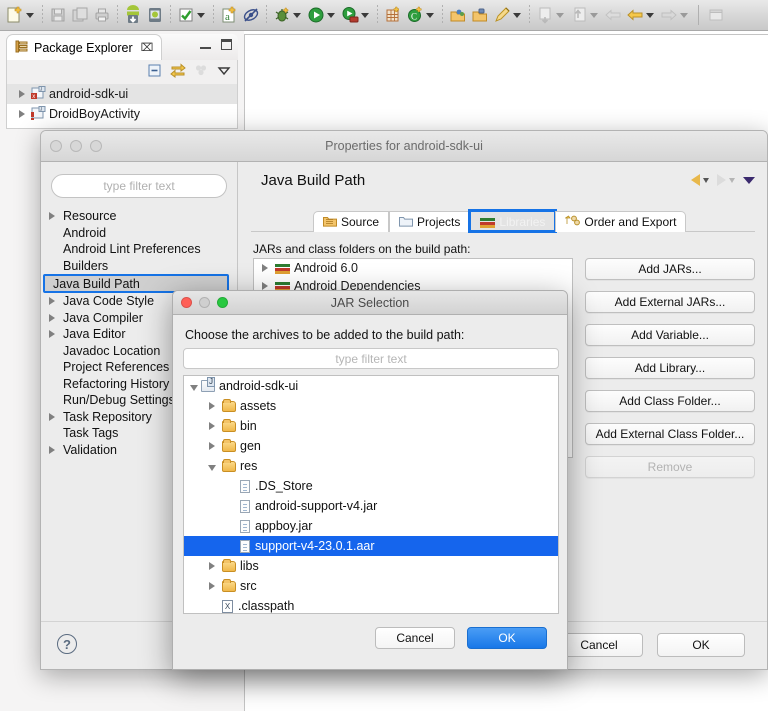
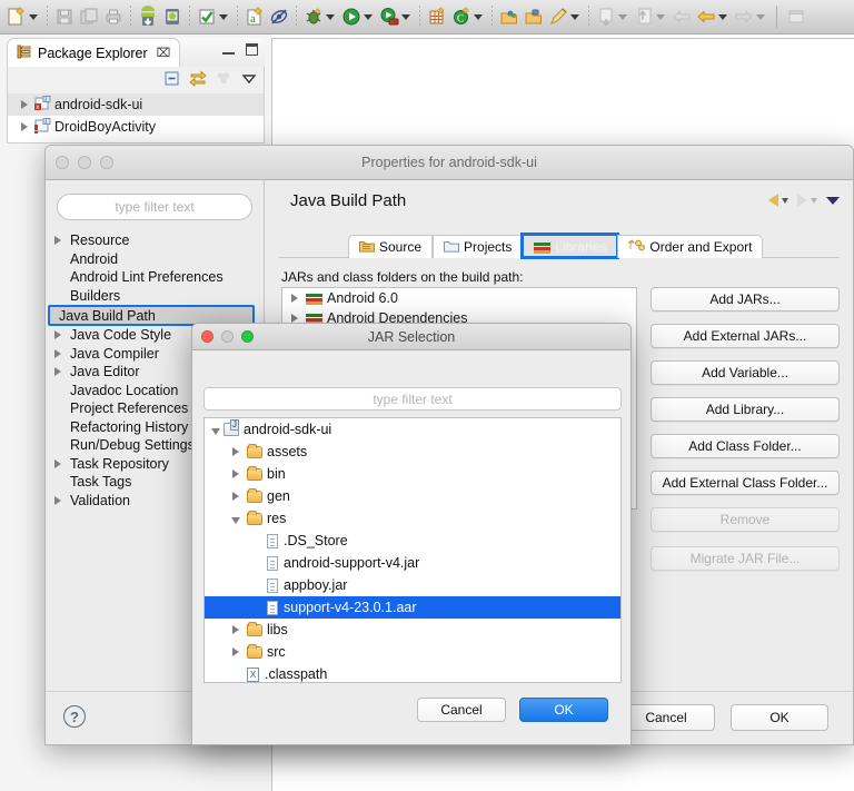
  a
  C
  Package Explorer
  ⌧
  android-sdk-ui
  DroidBoyActivity
  Properties for android-sdk-ui
  type filter text
  Resource
  Android
  Android Lint Preferences
  Builders
  Java Build Path
  Java Code Style
  Java Compiler
  Java Editor
  Javadoc Location
  Project References
  Refactoring History
  Run/Debug Setting
  Task Repository
  Task Tags
  Validation
  Java Build Path
  Source
  Projects
  Order and Export
  JARs and class folders on the build path:
  Android 6.0
  Android Dependencies
  Add JARs...
  Add External JARs...
  Add Variable...
  Add Library...
  Add Class Folder...
  Add External Class Folder...
  Remove
+ Migrate JAR File...
  ?
  Cancel
  OK
  JAR Selection
- Choose the archives to be added to the build path:
  type filter text
  android-sdk-ui
  assets
  bin
  gen
  res
  .DS_Store
  android-support-v4.jar
  appboy.jar
  support-v4-23.0.1.aar
  libs
  src
  X
  .classpath
  Cancel
  OK
